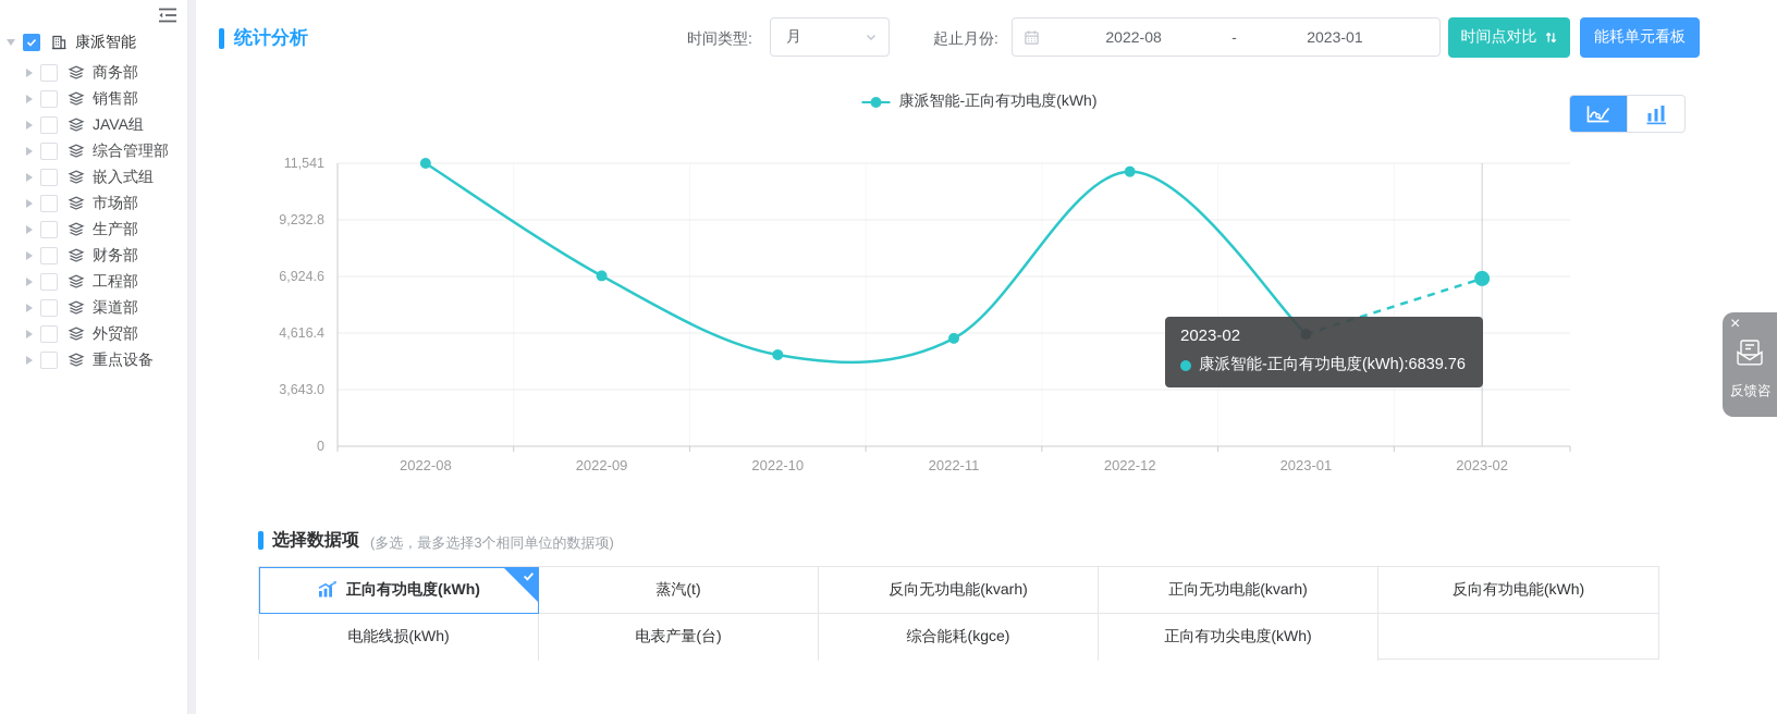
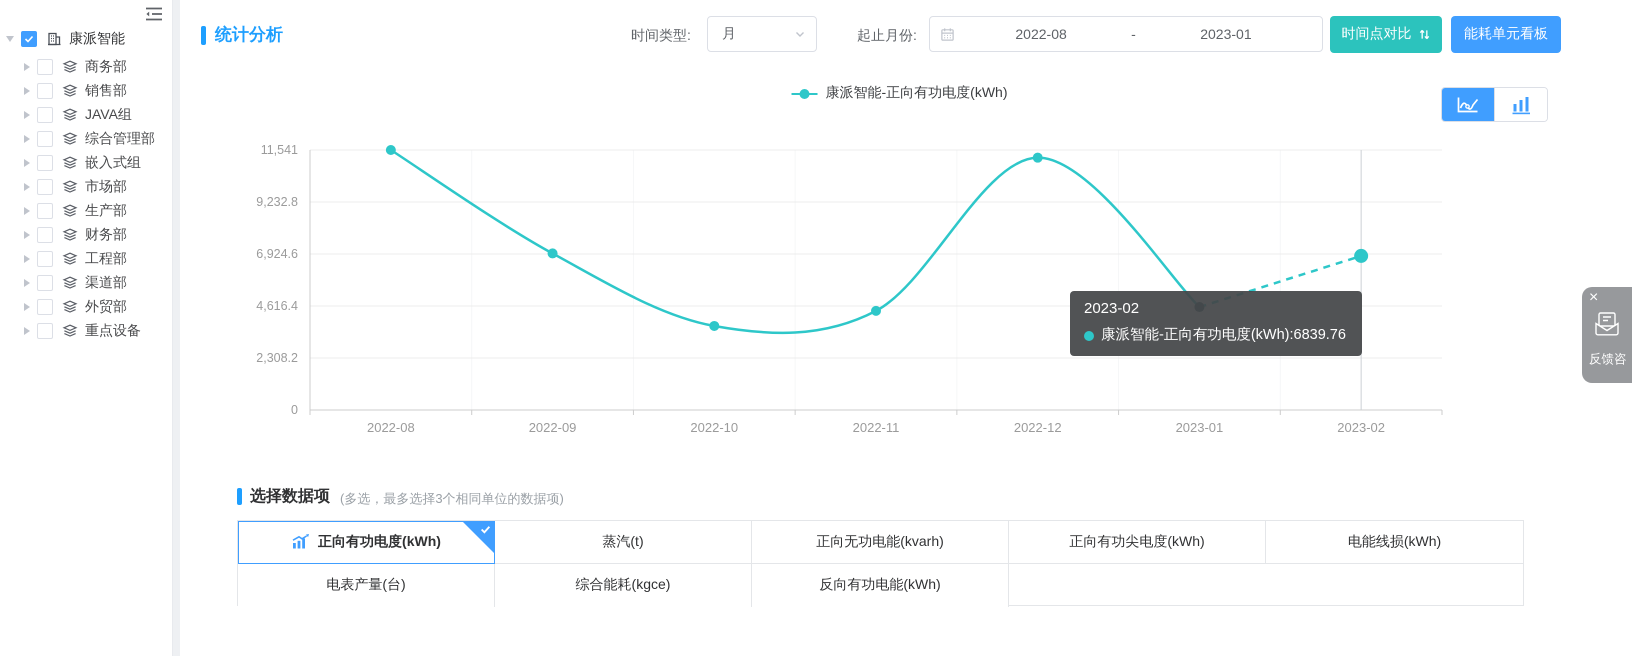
  康派智能
  商务部
  销售部
  JAVA组
  综合管理部
  嵌入式组
  市场部
  生产部
  财务部
  工程部
  渠道部
  外贸部
  重点设备
  统计分析
  时间类型:
  月
  起止月份:
  2022-08
  -
  2023-01
  时间点对比
  能耗单元看板
  康派智能-正向有功电度(kWh)
  0
- 3,643.0
+ 2,308.2
  4,616.4
  6,924.6
  9,232.8
  11,541
  2022-08
  2022-09
  2022-10
  2022-11
  2022-12
  2023-01
  2023-02
  2023-02
  康派智能-正向有功电度(kWh):6839.76
  选择数据项
  (多选，最多选择3个相同单位的数据项)
  正向有功电度(kWh)
  蒸汽(t)
- 反向无功电能(kvarh)
  正向无功电能(kvarh)
- 反向有功电能(kWh)
+ 正向有功尖电度(kWh)
  电能线损(kWh)
  电表产量(台)
  综合能耗(kgce)
- 正向有功尖电度(kWh)
+ 反向有功电能(kWh)
  ×
  反馈咨
